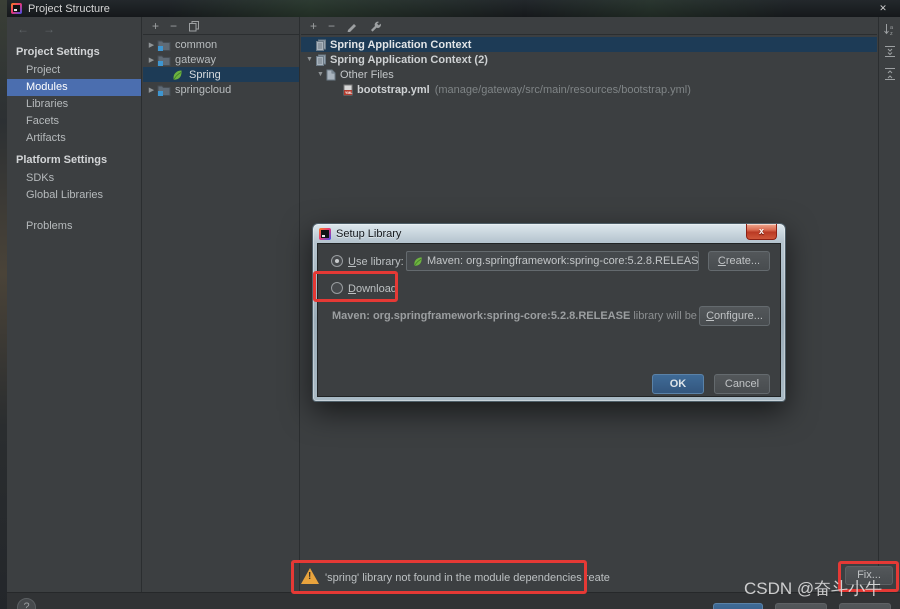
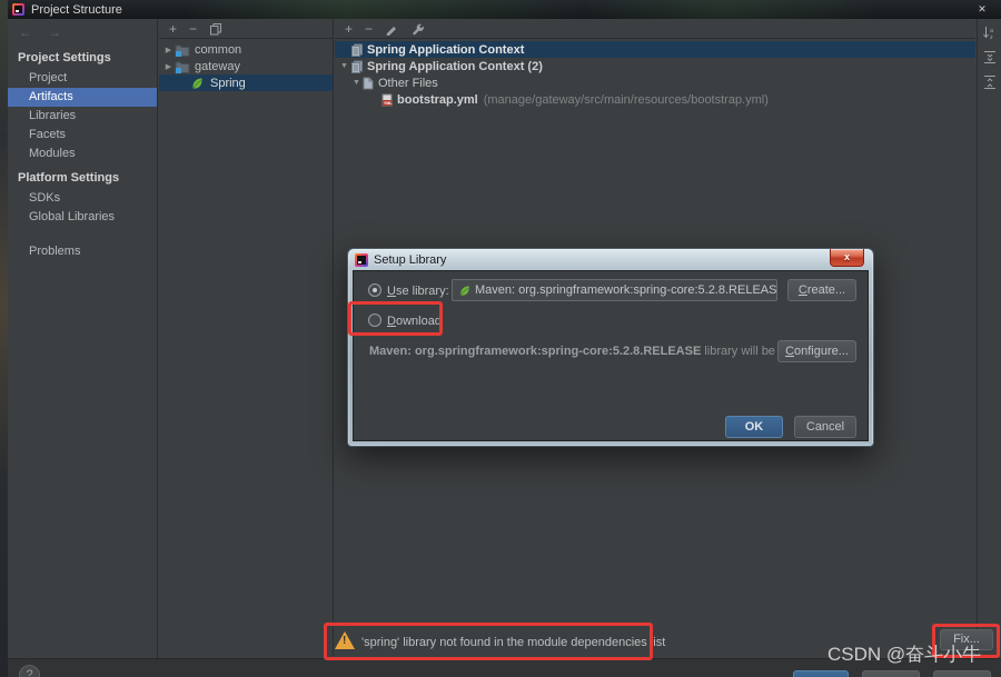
  Project Structure
  ✕
  ← →
  Project Settings
  Project
- Modules
+ Artifacts
  Libraries
  Facets
- Artifacts
+ Modules
  Platform Settings
  SDKs
  Global Libraries
  Problems
  +
  −
  common
  gateway
  Spring
- springcloud
  +
  −
  Spring Application Context
  Spring Application Context (2)
  Other Files
  bootstrap.yml
  (manage/gateway/src/main/resources/bootstrap.yml)
  ?
- 'spring' library not found in the module dependencies reate
+ 'spring' library not found in the module dependencies list
  Fix...
  Setup Library
  x
  Use library:
  Maven: org.springframework:spring-core:5.2.8.RELEAS
  Create...
  Download
  Maven: org.springframework:spring-core:5.2.8.RELEASE library will be
  Configure...
  OK
  Cancel
  CSDN @奋斗小牛
